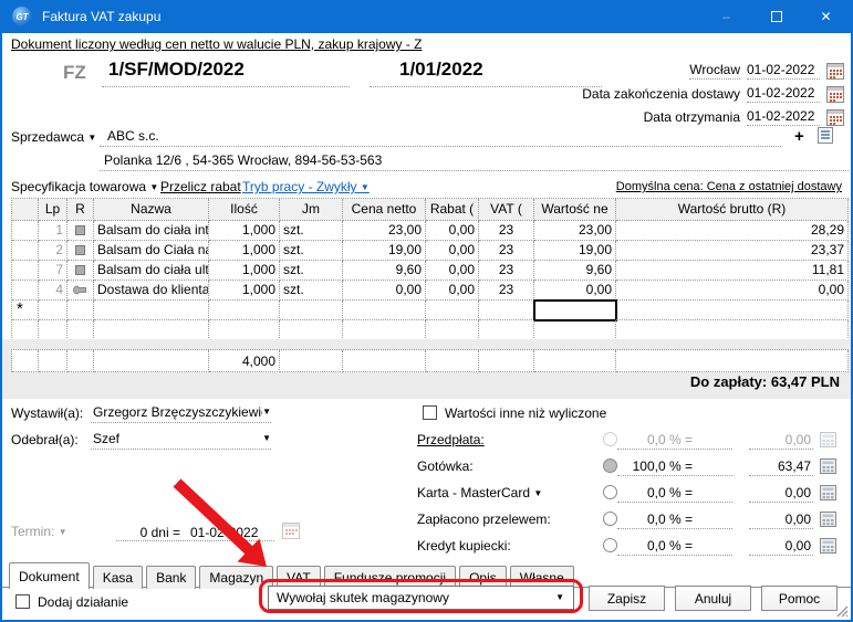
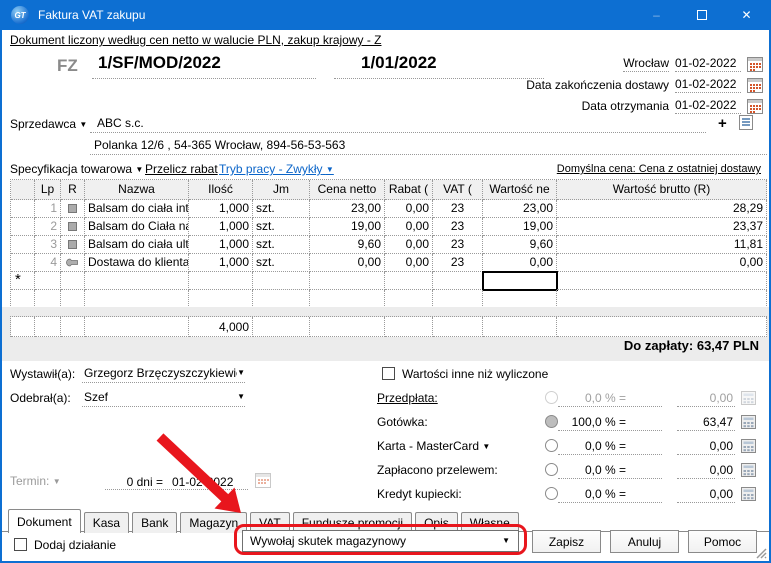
  GT
  Faktura VAT zakupu
  –
  ✕
  Dokument liczony według cen netto w walucie PLN, zakup krajowy - Z
  FZ
  1/SF/MOD/2022
  1/01/2022
  Wrocław
  01-02-2022
  Data zakończenia dostawy
  01-02-2022
  Data otrzymania
  01-02-2022
  Sprzedawca ▼
  ABC s.c.
  Polanka 12/6 , 54-365 Wrocław, 894-56-53-563
  +
  Specyfikacja towarowa ▼
  Przelicz rabat
  Tryb pracy - Zwykły ▼
  Domyślna cena: Cena z ostatniej dostawy
  Lp
  R
  Nazwa
  Ilość
  Jm
  Cena netto
  Rabat (
  VAT (
  Wartość ne
  Wartość brutto (R)
  1
  Balsam do ciała int
  1,000
  szt.
  23,00
  0,00
  23
  23,00
  28,29
  2
  Balsam do Ciała na
  1,000
  szt.
  19,00
  0,00
  23
  19,00
  23,37
- 7
+ 3
  Balsam do ciała ult
  1,000
  szt.
  9,60
  0,00
  23
  9,60
  11,81
  4
  Dostawa do klienta
  1,000
  szt.
  0,00
  0,00
  23
  0,00
  0,00
  *
  4,000
  Do zapłaty: 63,47 PLN
  Wystawił(a):
  Grzegorz Brzęczyszczykiewi
  ▼
  Odebrał(a):
  Szef
  ▼
  Termin: ▼
  0 dni =
  01-02022
  Wartości inne niż wyliczone
  Przedpłata:
  0,0 % =
  0,00
  Gotówka:
  100,0 % =
  63,47
  Karta - MasterCard ▼
  0,0 % =
  0,00
  Zapłacono przelewem:
  0,0 % =
  0,00
  Kredyt kupiecki:
  0,0 % =
  0,00
  Dokument
  Kasa
  Bank
  Magazyn
  VAT
  Fundusze promocji
  Opis
  Własne
  Dodaj działanie
  Wywołaj skutek magazynowy
  ▼
  Zapisz
  Anuluj
  Pomoc
